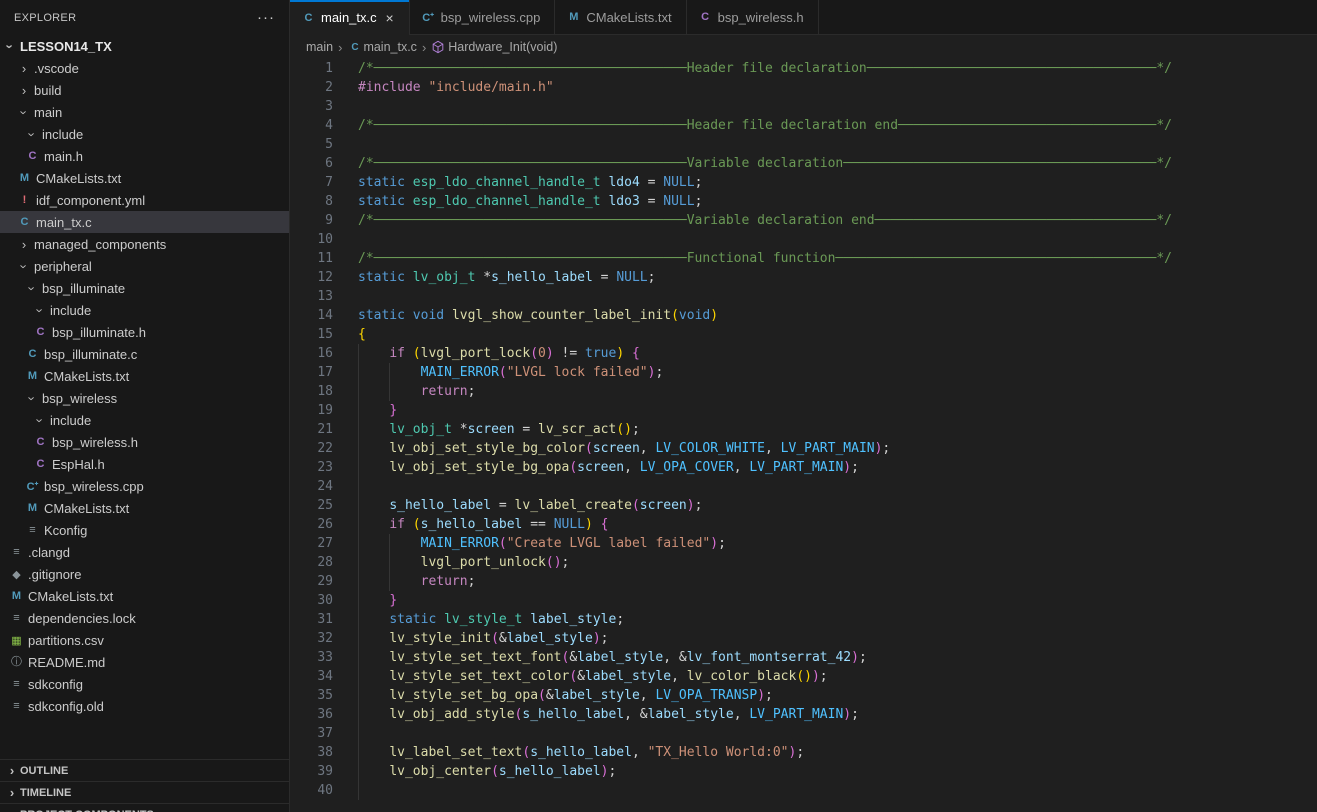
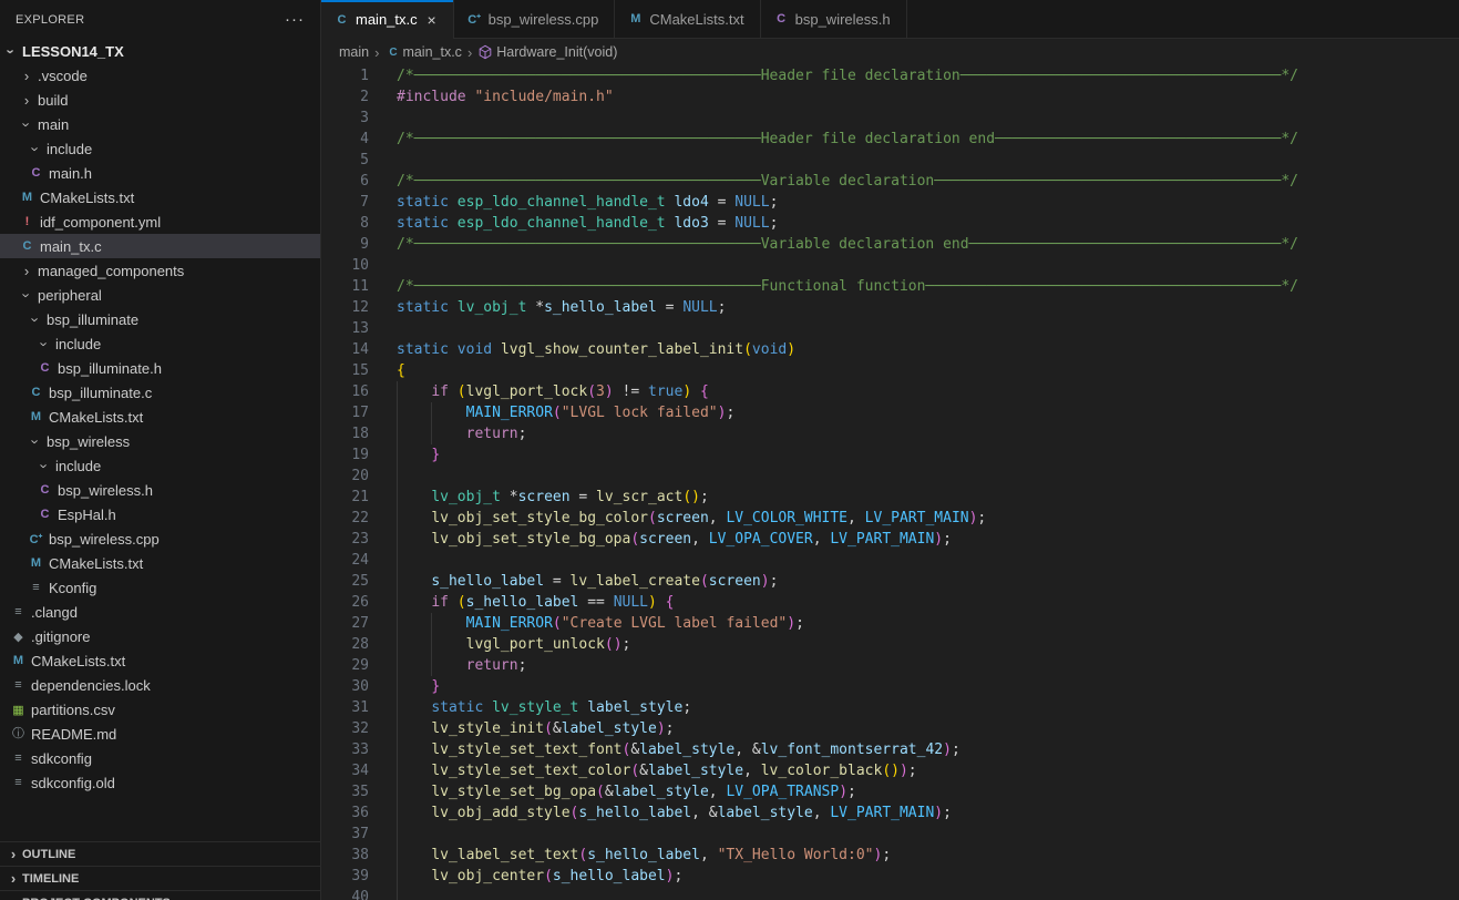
  EXPLORER
  ···
  LESSON14_TX
  ›
  .vscode
  ›
  build
  main
  include
  C
  main.h
  M
  CMakeLists.txt
  !
  idf_component.yml
  C
  main_tx.c
  ›
  managed_components
  peripheral
  bsp_illuminate
  include
  C
  bsp_illuminate.h
  C
  bsp_illuminate.c
  M
  CMakeLists.txt
  bsp_wireless
  include
  C
  bsp_wireless.h
  C
  EspHal.h
  C⁺
  bsp_wireless.cpp
  M
  CMakeLists.txt
  ≡
  Kconfig
  ≡
  .clangd
  ◆
  .gitignore
  M
  CMakeLists.txt
  ≡
  dependencies.lock
  ▦
  partitions.csv
  ⓘ
  README.md
  ≡
  sdkconfig
  ≡
  sdkconfig.old
  ›
  OUTLINE
  ›
  TIMELINE
  C
  main_tx.c
  ×
  C⁺
  bsp_wireless.cpp
  M
  CMakeLists.txt
  C
  bsp_wireless.h
  main
  ›
  C
  main_tx.c
  ›
  Hardware_Init(void)
  1 /*────────────────────────────────────────Header file declaration─────────────────────────────────────*/
  2 #include "include/main.h"
  3
  4 /*────────────────────────────────────────Header file declaration end─────────────────────────────────*/
  5
  6 /*────────────────────────────────────────Variable declaration────────────────────────────────────────*/
  7 static esp_ldo_channel_handle_t ldo4 = NULL;
  8 static esp_ldo_channel_handle_t ldo3 = NULL;
  9 /*────────────────────────────────────────Variable declaration end────────────────────────────────────*/
  10
  11 /*────────────────────────────────────────Functional function─────────────────────────────────────────*/
  12 static lv_obj_t *s_hello_label = NULL;
  13
  14 static void lvgl_show_counter_label_init(void)
  15 {
- 16 if (lvgl_port_lock(0) != true) {
+ 16 if (lvgl_port_lock(3) != true) {
  17 MAIN_ERROR("LVGL lock failed");
  18 return;
  19 }
+ 20
  21 lv_obj_t *screen = lv_scr_act();
  22 lv_obj_set_style_bg_color(screen, LV_COLOR_WHITE, LV_PART_MAIN);
  23 lv_obj_set_style_bg_opa(screen, LV_OPA_COVER, LV_PART_MAIN);
  24
  25 s_hello_label = lv_label_create(screen);
  26 if (s_hello_label == NULL) {
  27 MAIN_ERROR("Create LVGL label failed");
  28 lvgl_port_unlock();
  29 return;
  30 }
  31 static lv_style_t label_style;
  32 lv_style_init(&label_style);
  33 lv_style_set_text_font(&label_style, &lv_font_montserrat_42);
  34 lv_style_set_text_color(&label_style, lv_color_black());
  35 lv_style_set_bg_opa(&label_style, LV_OPA_TRANSP);
  36 lv_obj_add_style(s_hello_label, &label_style, LV_PART_MAIN);
  37
  38 lv_label_set_text(s_hello_label, "TX_Hello World:0");
  39 lv_obj_center(s_hello_label);
  40
